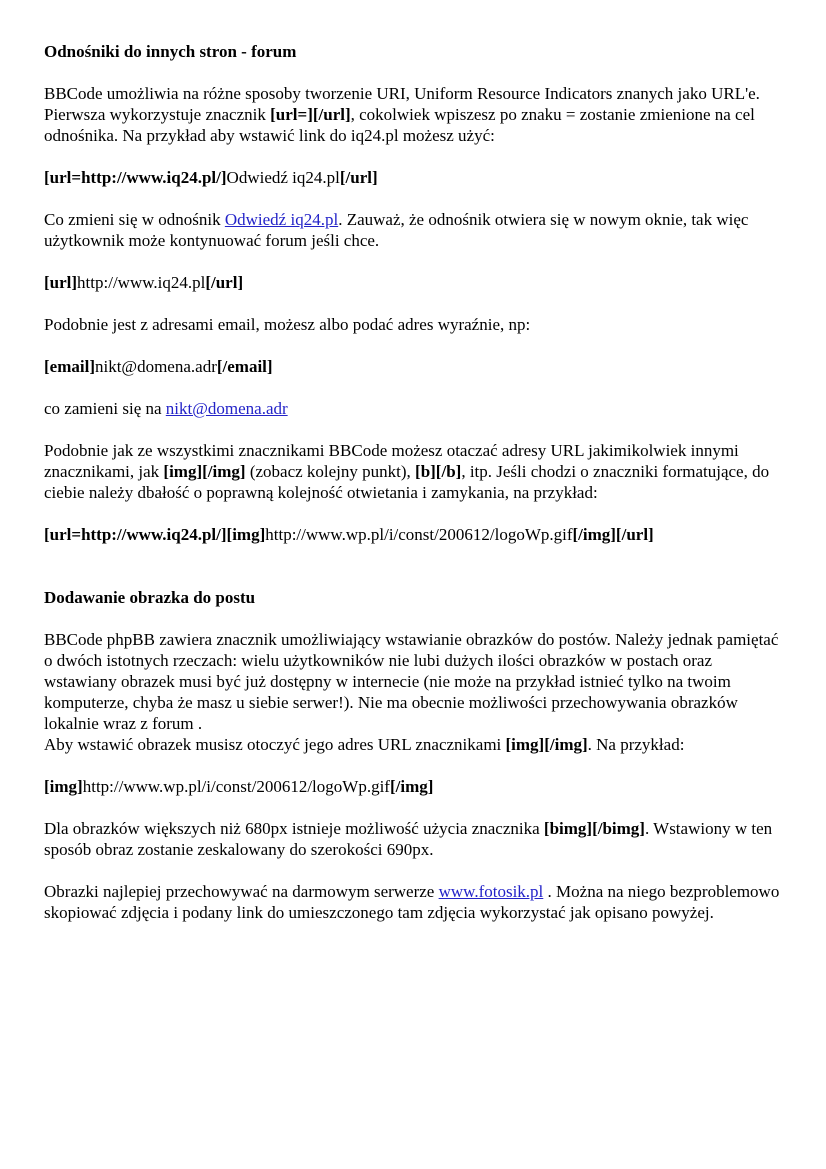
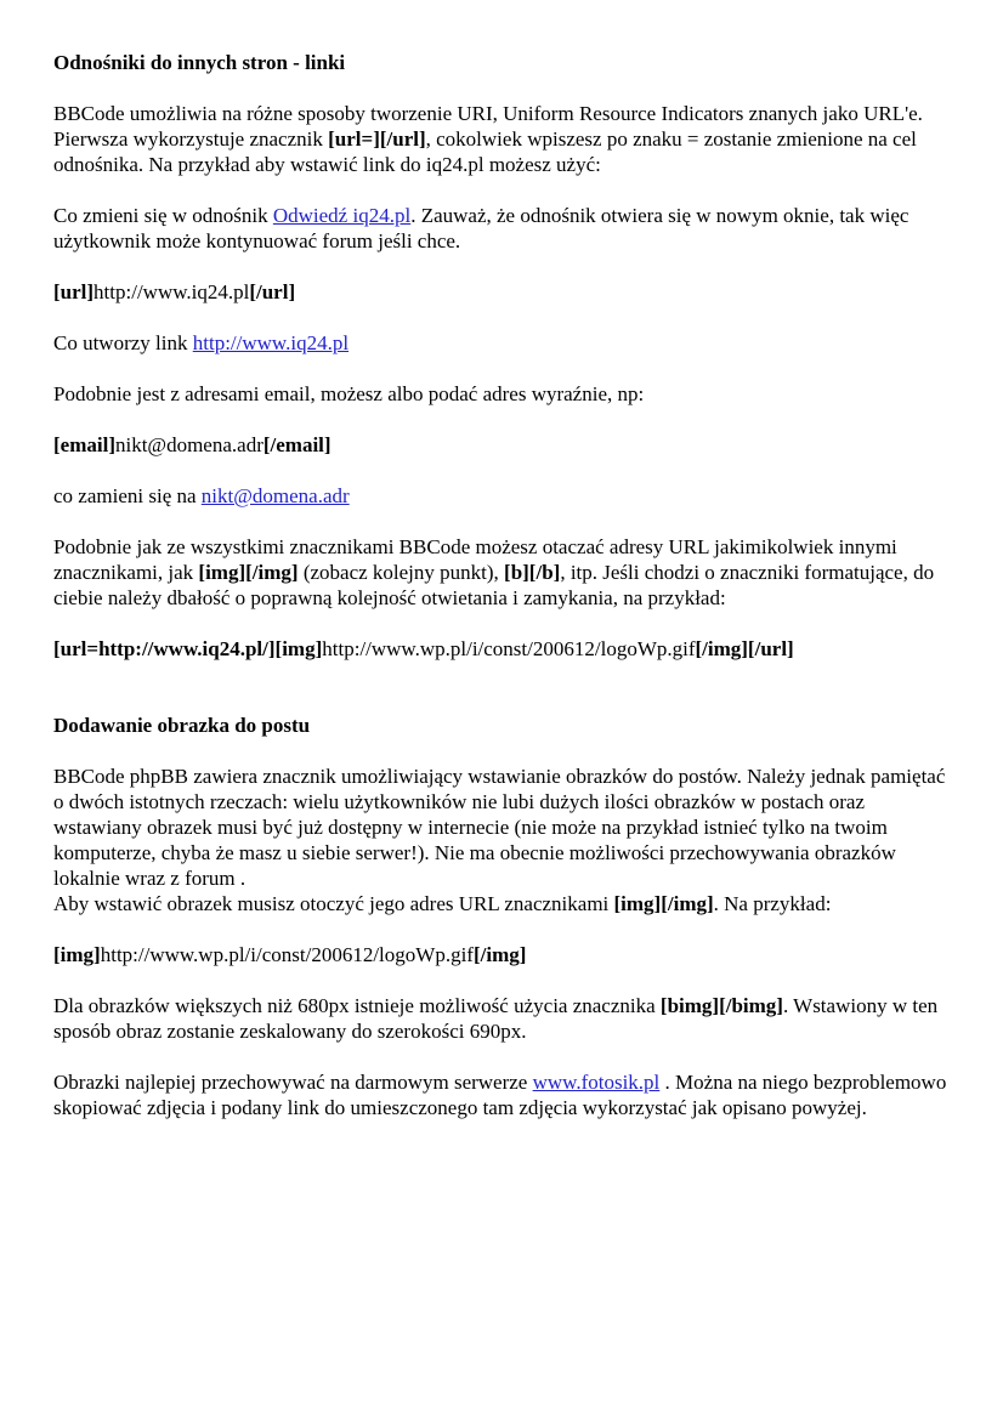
- Odnośniki do innych stron - forum
+ Odnośniki do innych stron - linki
  BBCode umożliwia na różne sposoby tworzenie URI, Uniform Resource Indicators znanych jako URL'e. Pierwsza wykorzystuje znacznik [url=][/url], cokolwiek wpiszesz po znaku = zostanie zmienione na cel odnośnika. Na przykład aby wstawić link do iq24.pl możesz użyć:
- [url=http://www.iq24.pl/]Odwiedź iq24.pl[/url]
  Co zmieni się w odnośnik Odwiedź iq24.pl. Zauważ, że odnośnik otwiera się w nowym oknie, tak więc użytkownik może kontynuować forum jeśli chce.
  [url]http://www.iq24.pl[/url]
+ Co utworzy link http://www.iq24.pl
  Podobnie jest z adresami email, możesz albo podać adres wyraźnie, np:
  [email]nikt@domena.adr[/email]
  co zamieni się na nikt@domena.adr
  Podobnie jak ze wszystkimi znacznikami BBCode możesz otaczać adresy URL jakimikolwiek innymi znacznikami, jak [img][/img] (zobacz kolejny punkt), [b][/b], itp. Jeśli chodzi o znaczniki formatujące, do ciebie należy dbałość o poprawną kolejność otwietania i zamykania, na przykład:
  [url=http://www.iq24.pl/][img]http://www.wp.pl/i/const/200612/logoWp.gif[/img][/url]
  Dodawanie obrazka do postu
  BBCode phpBB zawiera znacznik umożliwiający wstawianie obrazków do postów. Należy jednak pamiętać o dwóch istotnych rzeczach: wielu użytkowników nie lubi dużych ilości obrazków w postach oraz wstawiany obrazek musi być już dostępny w internecie (nie może na przykład istnieć tylko na twoim komputerze, chyba że masz u siebie serwer!). Nie ma obecnie możliwości przechowywania obrazków lokalnie wraz z forum .
  Aby wstawić obrazek musisz otoczyć jego adres URL znacznikami [img][/img]. Na przykład:
  [img]http://www.wp.pl/i/const/200612/logoWp.gif[/img]
  Dla obrazków większych niż 680px istnieje możliwość użycia znacznika [bimg][/bimg]. Wstawiony w ten sposób obraz zostanie zeskalowany do szerokości 690px.
  Obrazki najlepiej przechowywać na darmowym serwerze www.fotosik.pl . Można na niego bezproblemowo skopiować zdjęcia i podany link do umieszczonego tam zdjęcia wykorzystać jak opisano powyżej.
